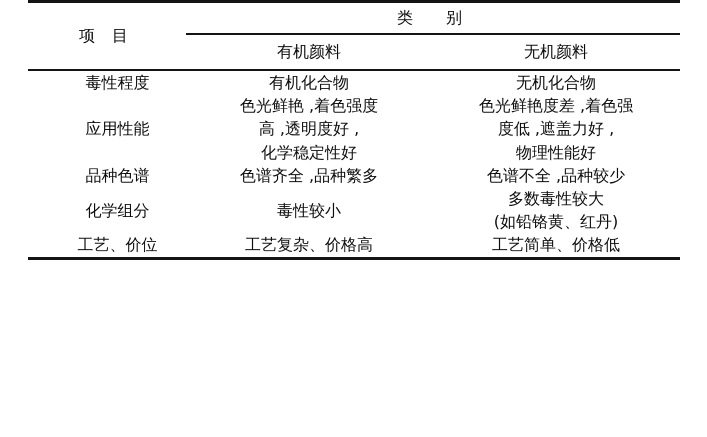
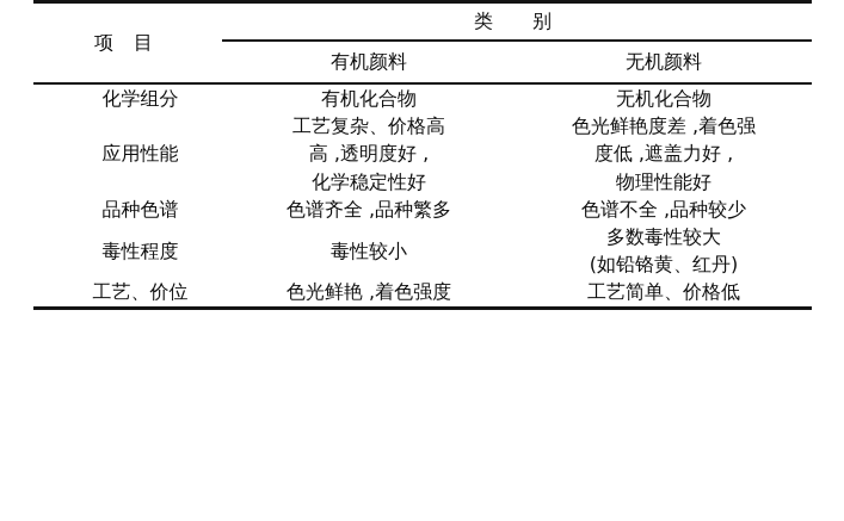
  项 目	类 别
  有机颜料	无机颜料
- 毒性程度	有机化合物	无机化合物
+ 化学组分	有机化合物	无机化合物
- 应用性能	色光鲜艳 ,着色强度 高 ,透明度好 , 化学稳定性好	色光鲜艳度差 ,着色强 度低 ,遮盖力好 , 物理性能好
+ 应用性能	工艺复杂、价格高 高 ,透明度好 , 化学稳定性好	色光鲜艳度差 ,着色强 度低 ,遮盖力好 , 物理性能好
  品种色谱	色谱齐全 ,品种繁多	色谱不全 ,品种较少
- 化学组分	毒性较小	多数毒性较大 (如铅铬黄、红丹)
+ 毒性程度	毒性较小	多数毒性较大 (如铅铬黄、红丹)
- 工艺、价位	工艺复杂、价格高	工艺简单、价格低
+ 工艺、价位	色光鲜艳 ,着色强度	工艺简单、价格低
